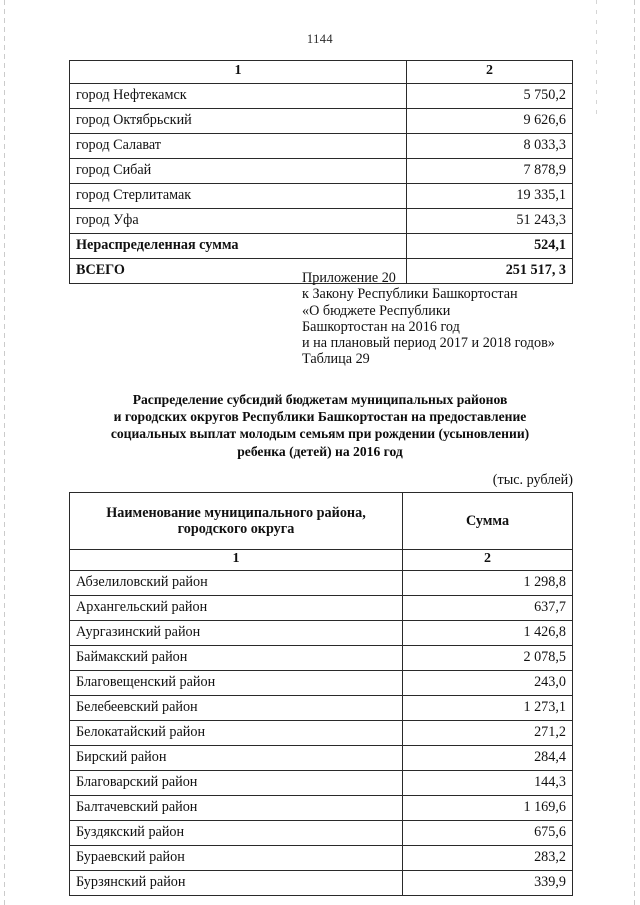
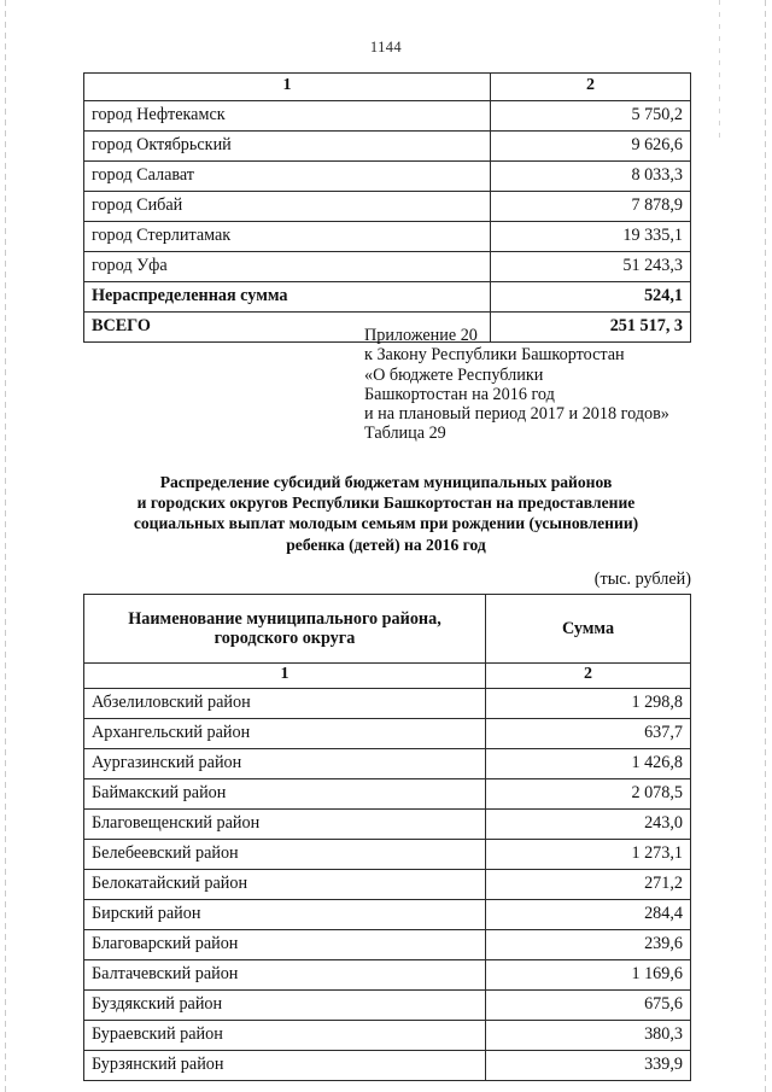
  1144
  1	2
  город Нефтекамск	5 750,2
  город Октябрьский	9 626,6
  город Салават	8 033,3
  город Сибай	7 878,9
  город Стерлитамак	19 335,1
  город Уфа	51 243,3
  Нераспределенная сумма	524,1
  ВСЕГО	251 517, 3
  Приложение 20
  к Закону Республики Башкортостан
  «О бюджете Республики
  Башкортостан на 2016 год
  и на плановый период 2017 и 2018 годов»
  Таблица 29
  Распределение субсидий бюджетам муниципальных районов
  и городских округов Республики Башкортостан на предоставление
  социальных выплат молодым семьям при рождении (усыновлении)
  ребенка (детей) на 2016 год
  (тыс. рублей)
  Наименование муниципального района, городского округа	Сумма
  1	2
  Абзелиловский район	1 298,8
  Архангельский район	637,7
  Аургазинский район	1 426,8
  Баймакский район	2 078,5
  Благовещенский район	243,0
  Белебеевский район	1 273,1
  Белокатайский район	271,2
  Бирский район	284,4
- Благоварский район	144,3
+ Благоварский район	239,6
  Балтачевский район	1 169,6
  Буздякский район	675,6
- Бураевский район	283,2
+ Бураевский район	380,3
  Бурзянский район	339,9
